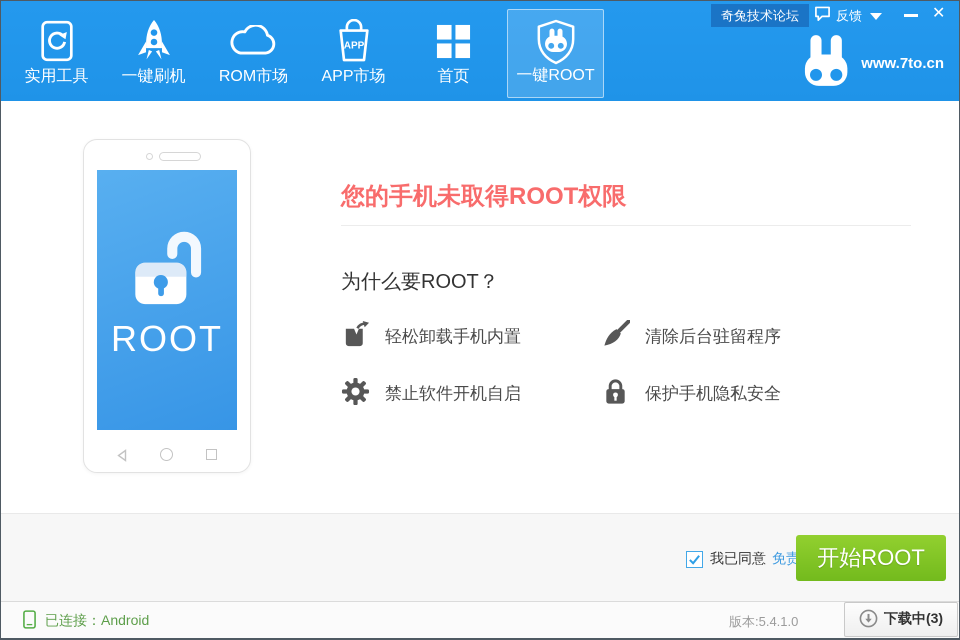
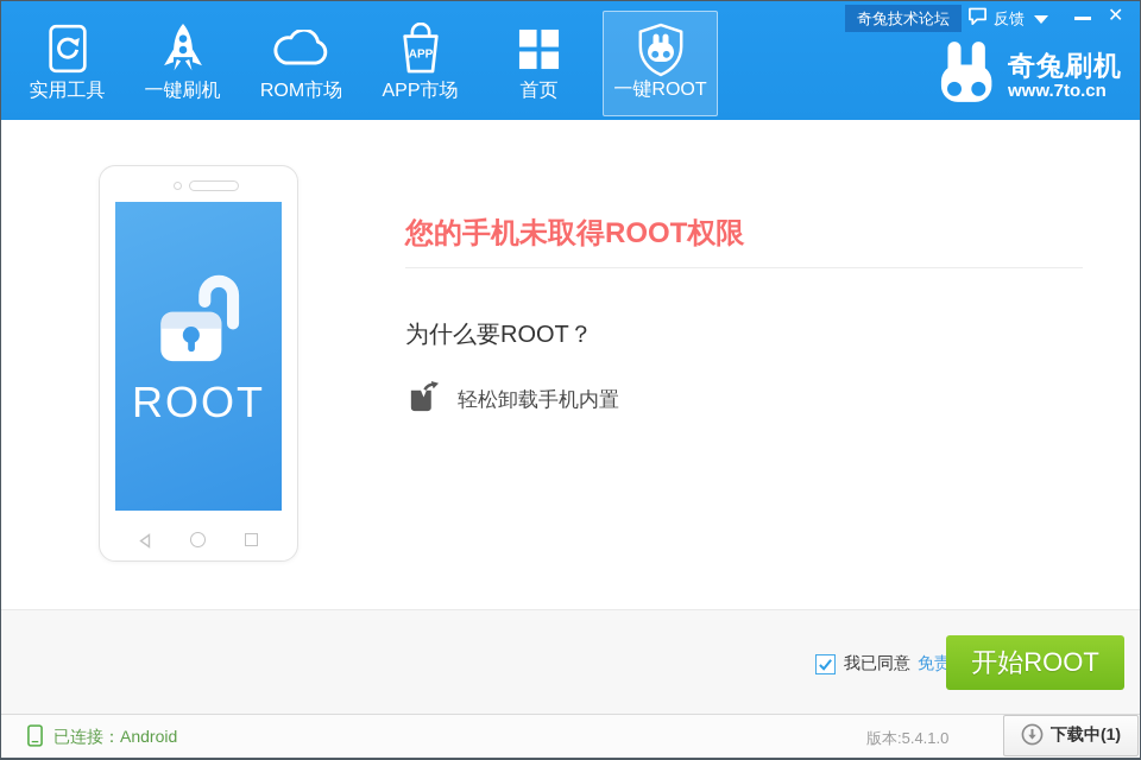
  实用工具
  一键刷机
  ROM市场
  APP
  APP市场
  首页
  一键ROOT
  奇兔技术论坛
  反馈
  ✕
+ 奇兔刷机
  www.7to.cn
  ROOT
  您的手机未取得ROOT权限
  为什么要ROOT？
  轻松卸载手机内置
- 清除后台驻留程序
- 禁止软件开机自启
- 保护手机隐私安全
  我已同意
  开始ROOT
  已连接：Android
  版本:5.4.1.0
- 下载中(3)
+ 下载中(1)
